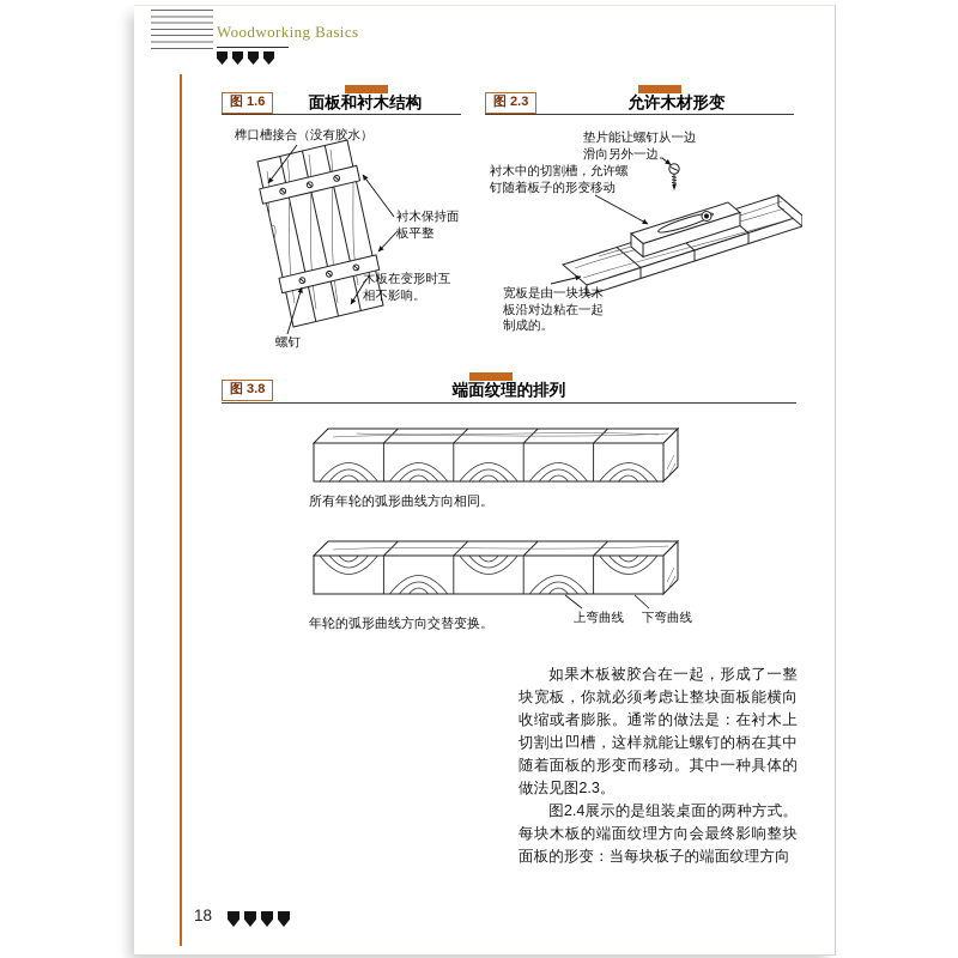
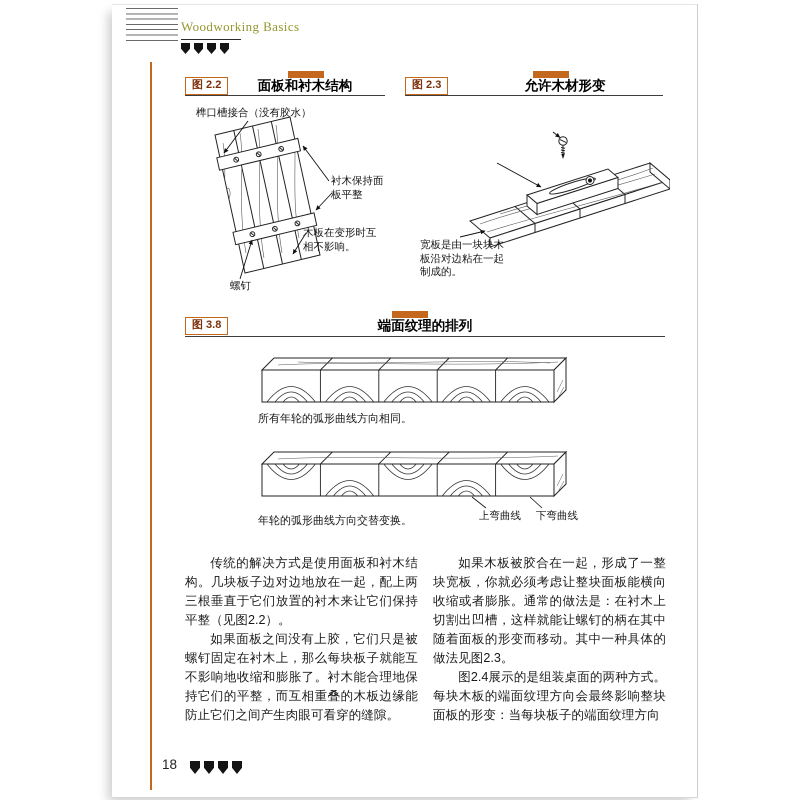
  Woodworking Basics
- 图 1.6
+ 图 2.2
  面板和衬木结构
  榫口槽接合（没有胶水）
  衬木保持面板平整
  木板在变形时互相不影响。
  螺钉
  图 2.3
  允许木材形变
- 垫片能让螺钉从一边滑向另外一边。
- 衬木中的切割槽，允许螺钉随着板子的形变移动
  宽板是由一块块木板沿对边粘在一起制成的。
  图 3.8
  端面纹理的排列
  所有年轮的弧形曲线方向相同。
  年轮的弧形曲线方向交替变换。
  上弯曲线
  下弯曲线
+ 传统的解决方式是使用面板和衬木结构。几块板子边对边地放在一起，配上两三根垂直于它们放置的衬木来让它们保持平整（见图2.2）。
+ 如果面板之间没有上胶，它们只是被螺钉固定在衬木上，那么每块板子就能互不影响地收缩和膨胀了。衬木能合理地保持它们的平整，而互相重叠的木板边缘能防止它们之间产生肉眼可看穿的缝隙。
  如果木板被胶合在一起，形成了一整块宽板，你就必须考虑让整块面板能横向收缩或者膨胀。通常的做法是：在衬木上切割出凹槽，这样就能让螺钉的柄在其中随着面板的形变而移动。其中一种具体的做法见图2.3。
  图2.4展示的是组装桌面的两种方式。每块木板的端面纹理方向会最终影响整块面板的形变：当每块板子的端面纹理方向
  18
